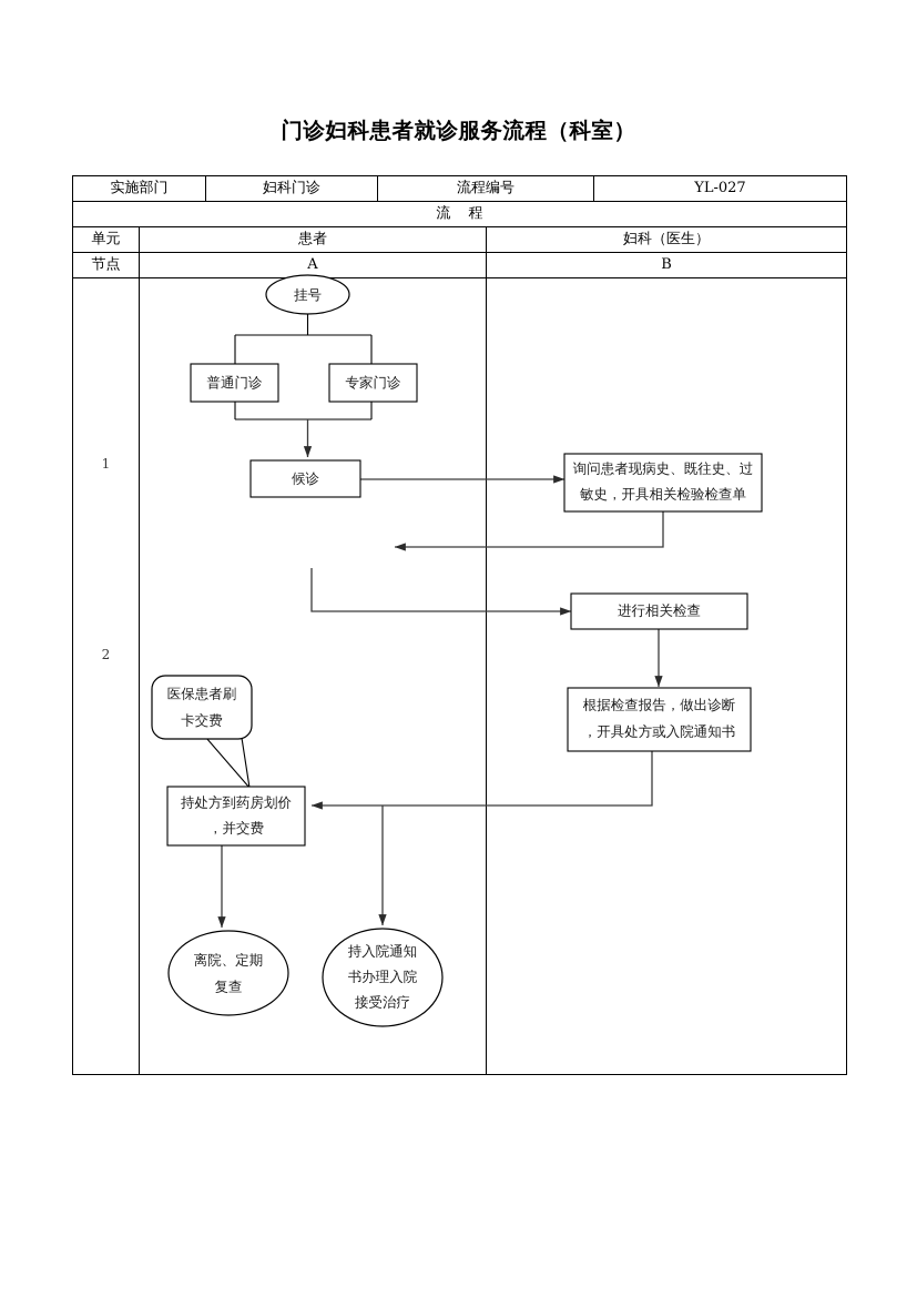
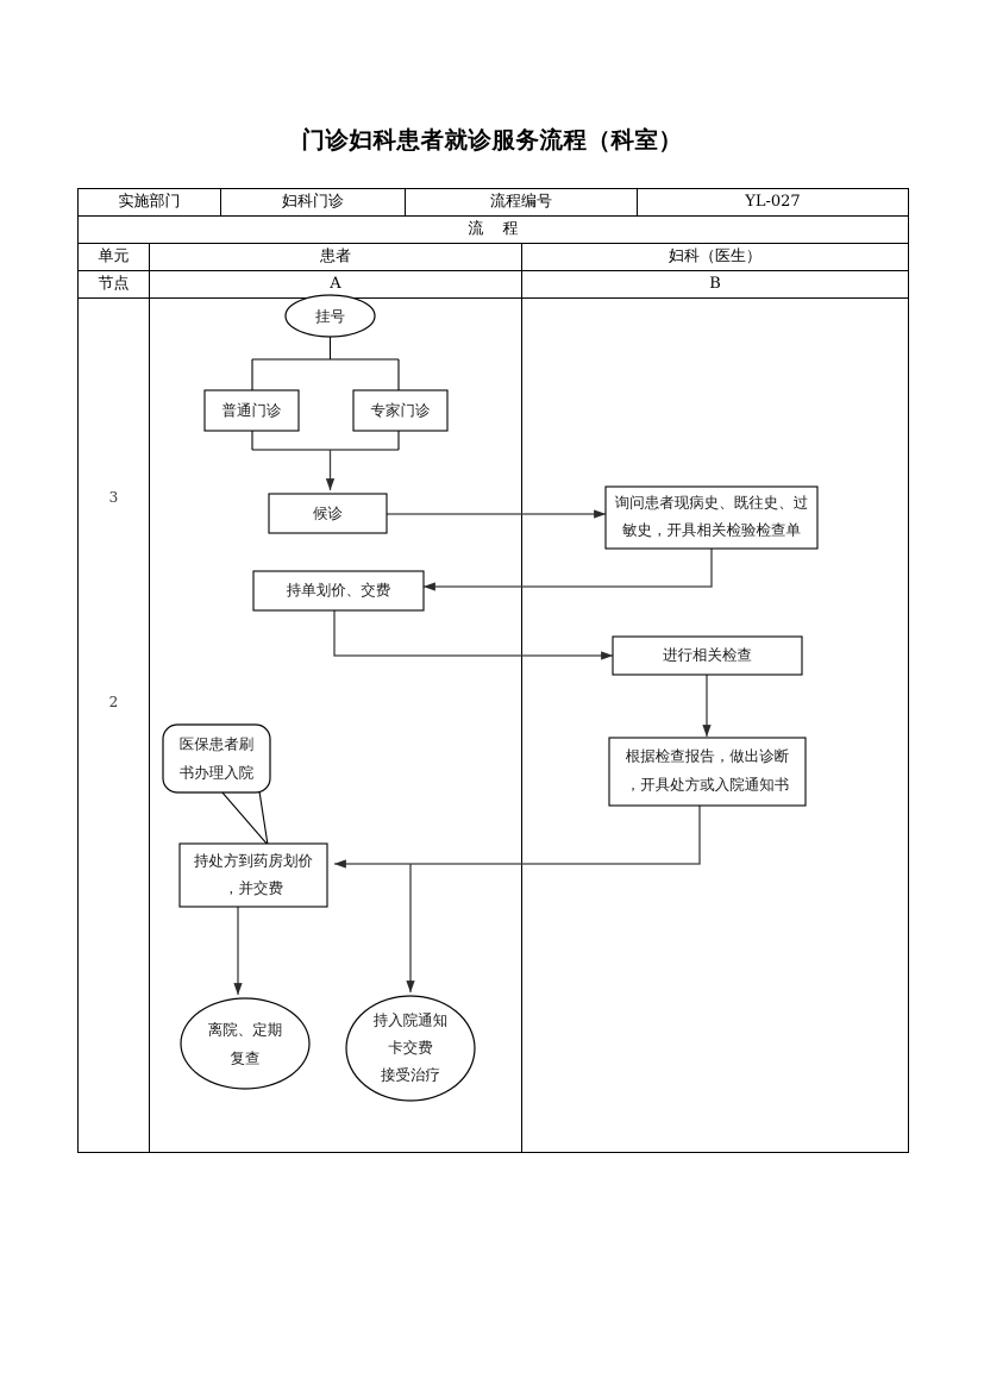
  门诊妇科患者就诊服务流程（科室）
  实施部门	妇科门诊	流程编号	YL-027
  流 程
  单元	患者	妇科（医生）
  节点	A	B
- 1 2
+ 3 2
  挂号
  普通门诊
  专家门诊
  候诊
+ 持单划价、交费
  询问患者现病史、既往史、过
  敏史，开具相关检验检查单
  进行相关检查
  根据检查报告，做出诊断
  ，开具处方或入院通知书
  医保患者刷
- 卡交费
+ 书办理入院
  持处方到药房划价
  ，并交费
  离院、定期
  复查
  持入院通知
- 书办理入院
+ 卡交费
  接受治疗
